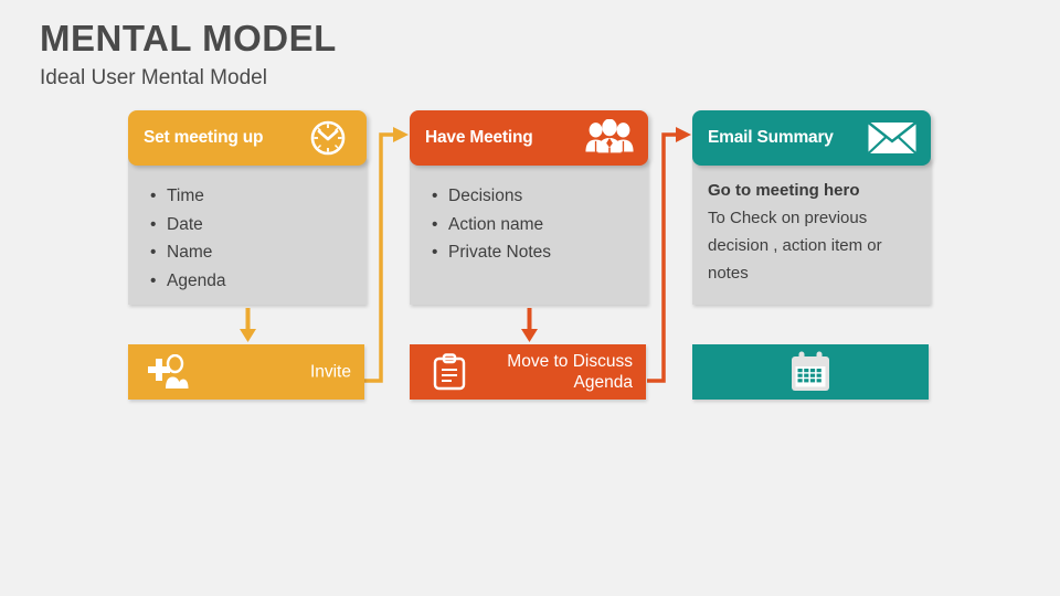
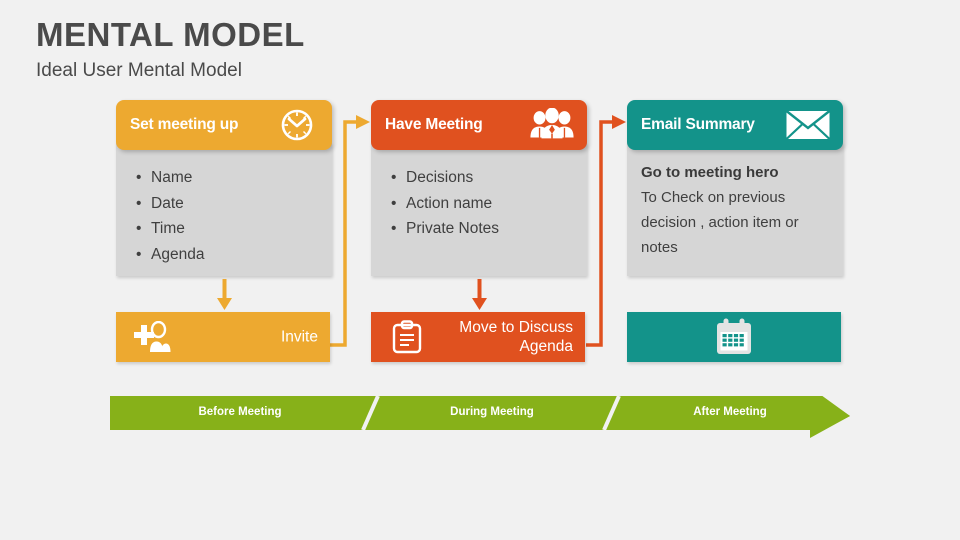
  MENTAL MODEL
  Ideal User Mental Model
  Set meeting up
- Time
+ Name
  Date
- Name
+ Time
  Agenda
  Have Meeting
  Decisions
  Action name
  Private Notes
  Email Summary
  Go to meeting hero
  To Check on previous decision , action item or notes
  Invite
  Move to Discuss
  Agenda
+ Before Meeting
+ During Meeting
+ After Meeting
